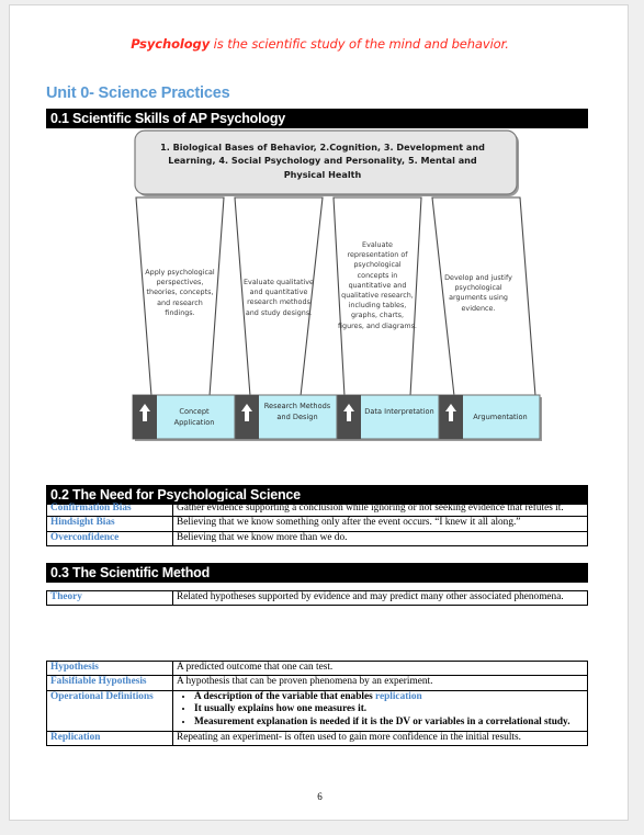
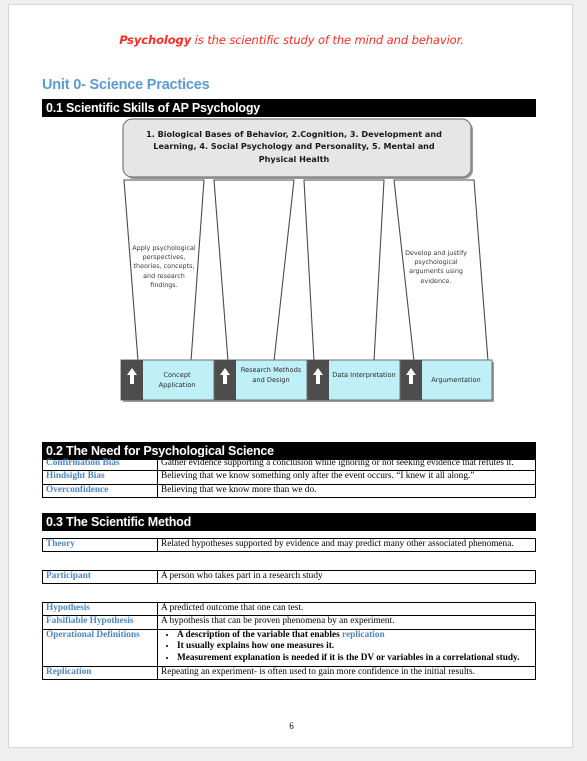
  Psychology is the scientific study of the mind and behavior.
  Unit 0- Science Practices
  0.1 Scientific Skills of AP Psychology
  1. Biological Bases of Behavior, 2.Cognition, 3. Development and Learning, 4. Social Psychology and Personality, 5. Mental and Physical Health
  Apply psychological perspectives, theories, concepts, and research findings.
- Evaluate qualitative and quantitative research methods and study designs.
- Evaluate representation of psychological concepts in quantitative and qualitative research, including tables, graphs, charts, figures, and diagrams.
  Develop and justify psychological arguments using evidence.
  Concept Application
  Research Methods and Design
  Data Interpretation
  Argumentation
  0.2 The Need for Psychological Science
  Confirmation Bias	Gather evidence supporting a conclusion while ignoring or not seeking evidence that refutes it.
  Hindsight Bias	Believing that we know something only after the event occurs. “I knew it all along.”
  Overconfidence	Believing that we know more than we do.
  0.3 The Scientific Method
  Theory	Related hypotheses supported by evidence and may predict many other associated phenomena.
+ Participant	A person who takes part in a research study
  Hypothesis	A predicted outcome that one can test.
  Falsifiable Hypothesis	A hypothesis that can be proven phenomena by an experiment.
  Operational Definitions	A description of the variable that enables replication It usually explains how one measures it. Measurement explanation is needed if it is the DV or variables in a correlational study.
  Replication	Repeating an experiment- is often used to gain more confidence in the initial results.
  6
